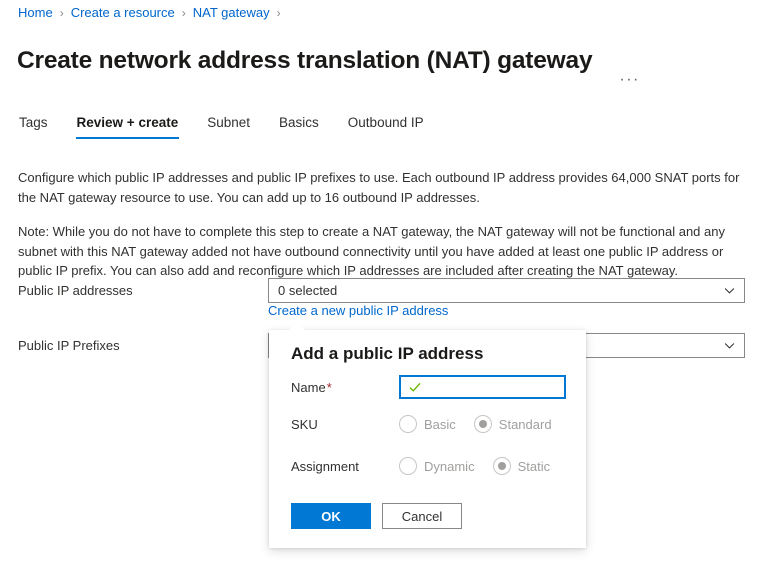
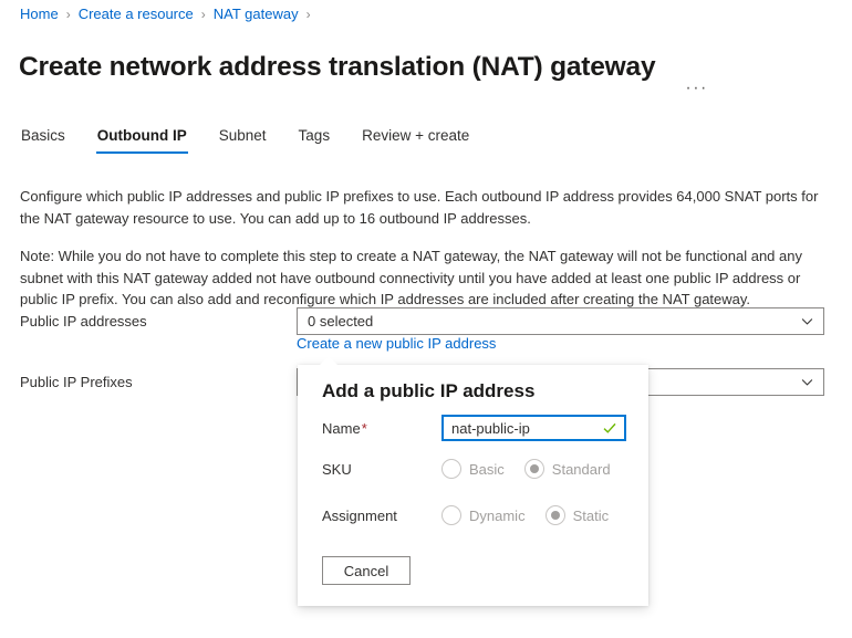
  Home
  ›
  Create a resource
  ›
  NAT gateway
  ›
  Create network address translation (NAT) gateway
  ···
- Tags
+ Basics
- Review + create
+ Outbound IP
  Subnet
- Basics
+ Tags
- Outbound IP
+ Review + create
  Configure which public IP addresses and public IP prefixes to use. Each outbound IP address provides 64,000 SNAT ports for the NAT gateway resource to use. You can add up to 16 outbound IP addresses.
  Note: While you do not have to complete this step to create a NAT gateway, the NAT gateway will not be functional and any subnet with this NAT gateway added not have outbound connectivity until you have added at least one public IP address or public IP prefix. You can also add and reconfigure which IP addresses are included after creating the NAT gateway.
  Public IP addresses
  0 selected
  Create a new public IP address
  Public IP Prefixes
  Add a public IP address
  Name*
+ nat-public-ip
  SKU
  Basic
  Standard
  Assignment
  Dynamic
  Static
- OK
  Cancel
